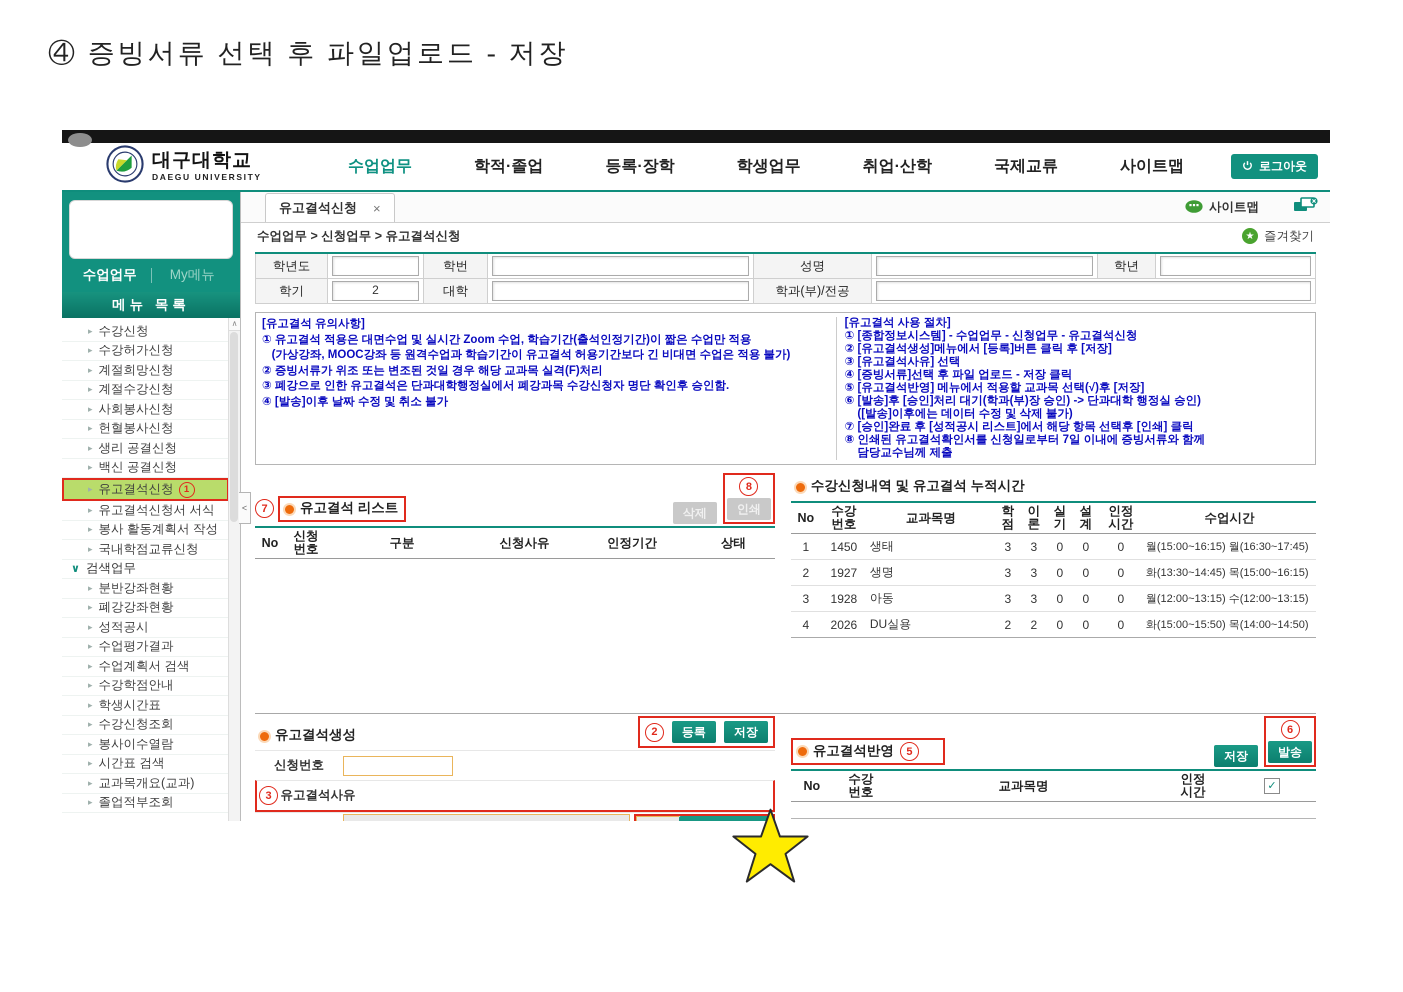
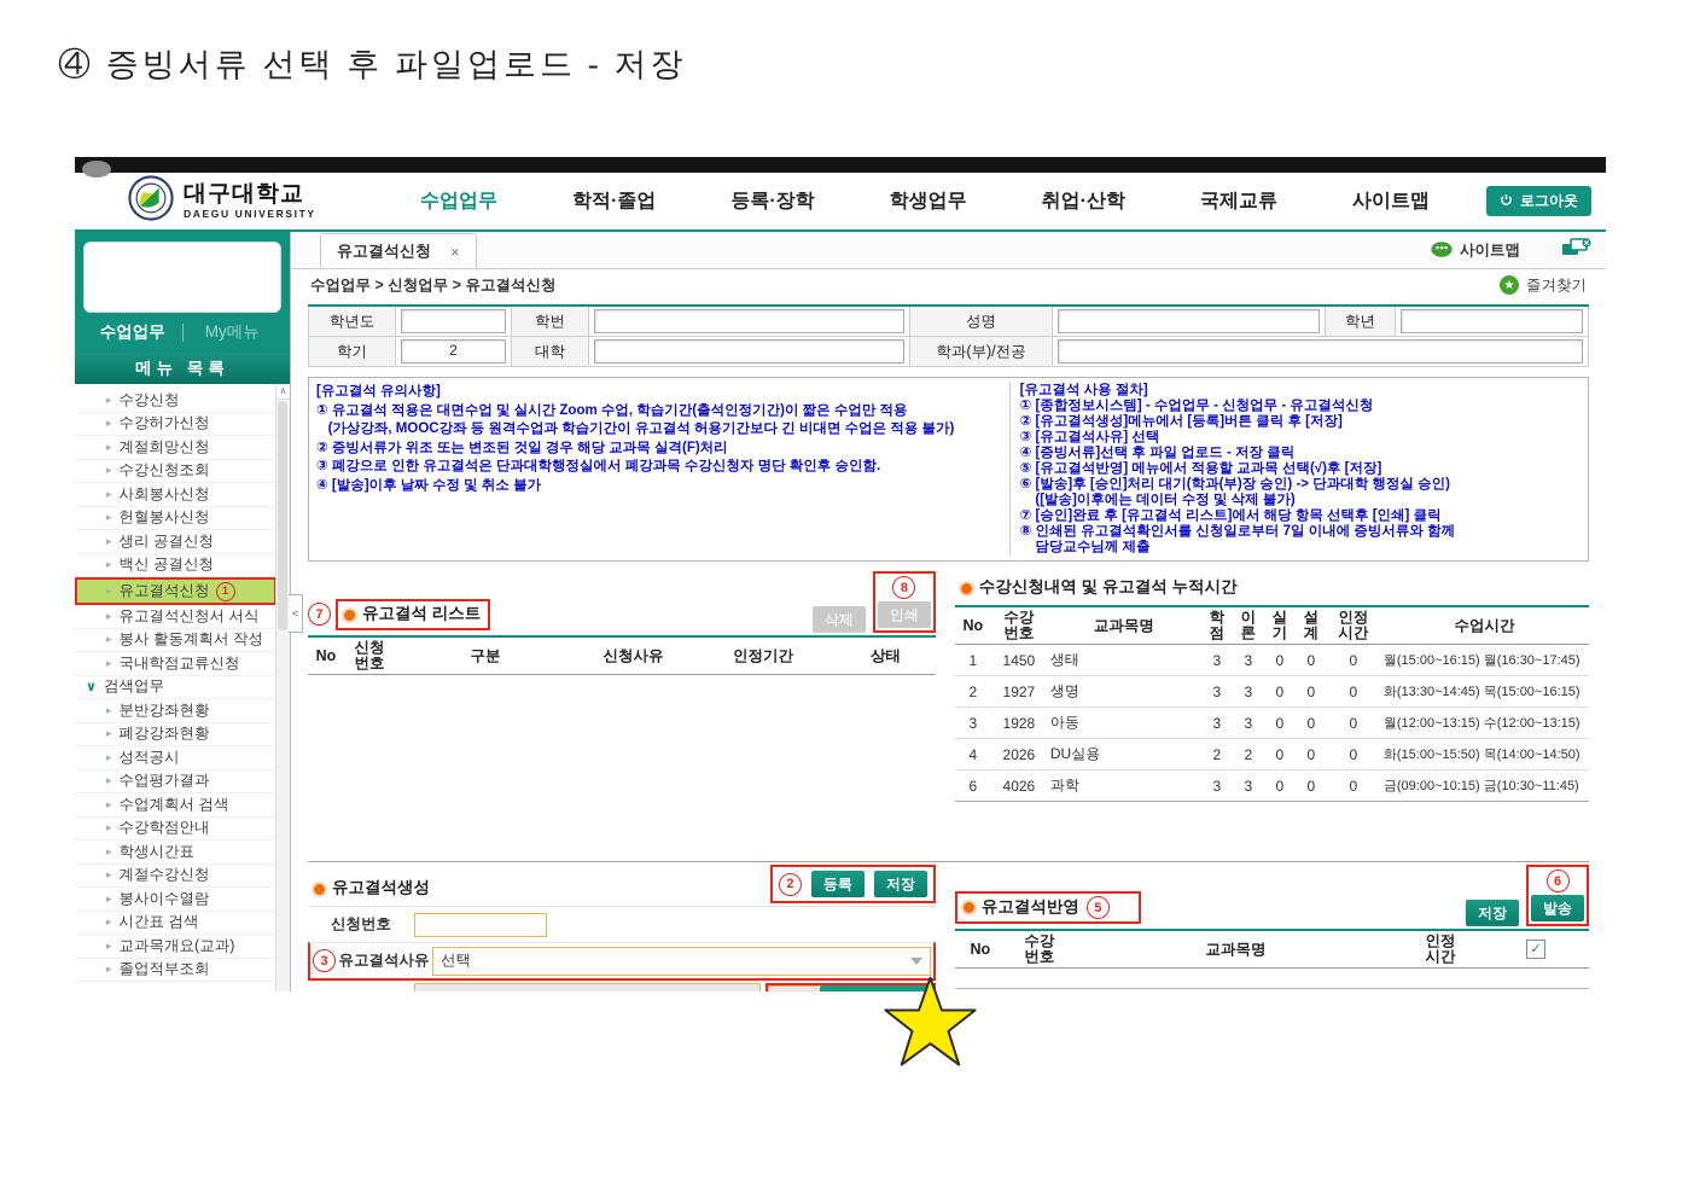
  ④ 증빙서류 선택 후 파일업로드 - 저장
  대구대학교
  DAEGU UNIVERSITY
  수업업무
  학적·졸업
  등록·장학
  학생업무
  취업·산학
  국제교류
  사이트맵
  로그아웃
  수업업무
  My메뉴
  메뉴 목록
  ▸
  수강신청
  ▸
  수강허가신청
  ▸
  계절희망신청
  ▸
- 계절수강신청
+ 수강신청조회
  ▸
  사회봉사신청
  ▸
  헌혈봉사신청
  ▸
  생리 공결신청
  ▸
  백신 공결신청
  ▸
  유고결석신청
  1
  ▸
  유고결석신청서 서식
  ▸
  봉사 활동계획서 작성
  ▸
  국내학점교류신청
  ∨
  검색업무
  ▸
  분반강좌현황
  ▸
  폐강강좌현황
  ▸
  성적공시
  ▸
  수업평가결과
  ▸
  수업계획서 검색
  ▸
  수강학점안내
  ▸
  학생시간표
  ▸
- 수강신청조회
+ 계절수강신청
  ▸
  봉사이수열람
  ▸
  시간표 검색
  ▸
  교과목개요(교과)
  ▸
  졸업적부조회
  ∧
  <
  유고결석신청
  ×
  사이트맵
  수업업무 > 신청업무 > 유고결석신청
  ★
  즐겨찾기
  학년도		학번		성명		학년
  학기	2	대학		학과(부)/전공
  [유고결석 유의사항]
  ① 유고결석 적용은 대면수업 및 실시간 Zoom 수업, 학습기간(출석인정기간)이 짧은 수업만 적용
  (가상강좌, MOOC강좌 등 원격수업과 학습기간이 유고결석 허용기간보다 긴 비대면 수업은 적용 불가)
  ② 증빙서류가 위조 또는 변조된 것일 경우 해당 교과목 실격(F)처리
  ③ 폐강으로 인한 유고결석은 단과대학행정실에서 폐강과목 수강신청자 명단 확인후 승인함.
  ④ [발송]이후 날짜 수정 및 취소 불가
  [유고결석 사용 절차]
  ① [종합정보시스템] - 수업업무 - 신청업무 - 유고결석신청
  ② [유고결석생성]메뉴에서 [등록]버튼 클릭 후 [저장]
  ③ [유고결석사유] 선택
  ④ [증빙서류]선택 후 파일 업로드 - 저장 클릭
  ⑤ [유고결석반영] 메뉴에서 적용할 교과목 선택(√)후 [저장]
  ⑥ [발송]후 [승인]처리 대기(학과(부)장 승인) -> 단과대학 행정실 승인)
  ([발송]이후에는 데이터 수정 및 삭제 불가)
- ⑦ [승인]완료 후 [성적공시 리스트]에서 해당 항목 선택후 [인쇄] 클릭
+ ⑦ [승인]완료 후 [유고결석 리스트]에서 해당 항목 선택후 [인쇄] 클릭
  ⑧ 인쇄된 유고결석확인서를 신청일로부터 7일 이내에 증빙서류와 함께
  담당교수님께 제출
  7
  유고결석 리스트
  삭제
  8
  인쇄
  No	신청 번호	구분	신청사유	인정기간	상태
  수강신청내역 및 유고결석 누적시간
  No	수강 번호	교과목명	학 점	이 론	실 기	설 계	인정 시간	수업시간
  1	1450	생태	3	3	0	0	0	월(15:00~16:15) 월(16:30~17:45)
  2	1927	생명	3	3	0	0	0	화(13:30~14:45) 목(15:00~16:15)
  3	1928	아동	3	3	0	0	0	월(12:00~13:15) 수(12:00~13:15)
  4	2026	DU실용	2	2	0	0	0	화(15:00~15:50) 목(14:00~14:50)
+ 6	4026	과학	3	3	0	0	0	금(09:00~10:15) 금(10:30~11:45)
  유고결석생성
  2
  등록
  저장
  신청번호
  3
  유고결석사유
+ 선택
  유고결석반영
  5
  저장
  6
  발송
  No	수강 번호	교과목명	인정 시간	✓
